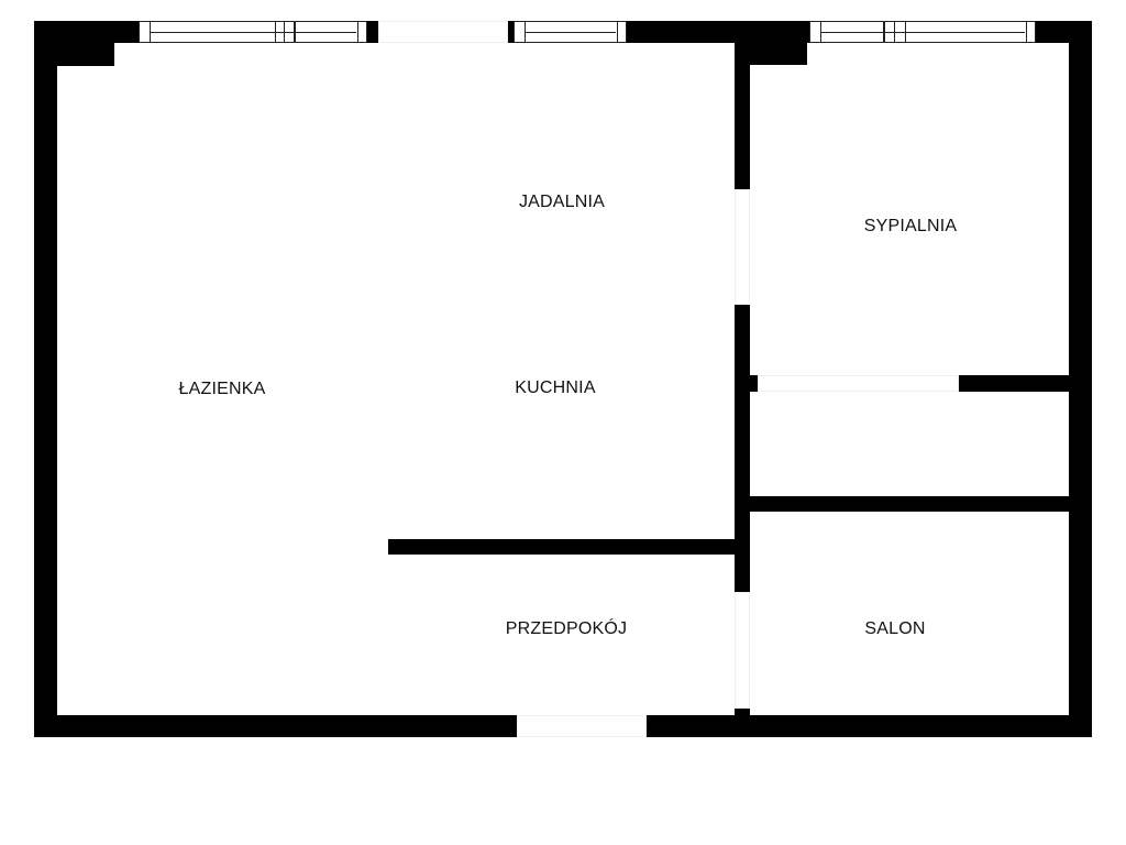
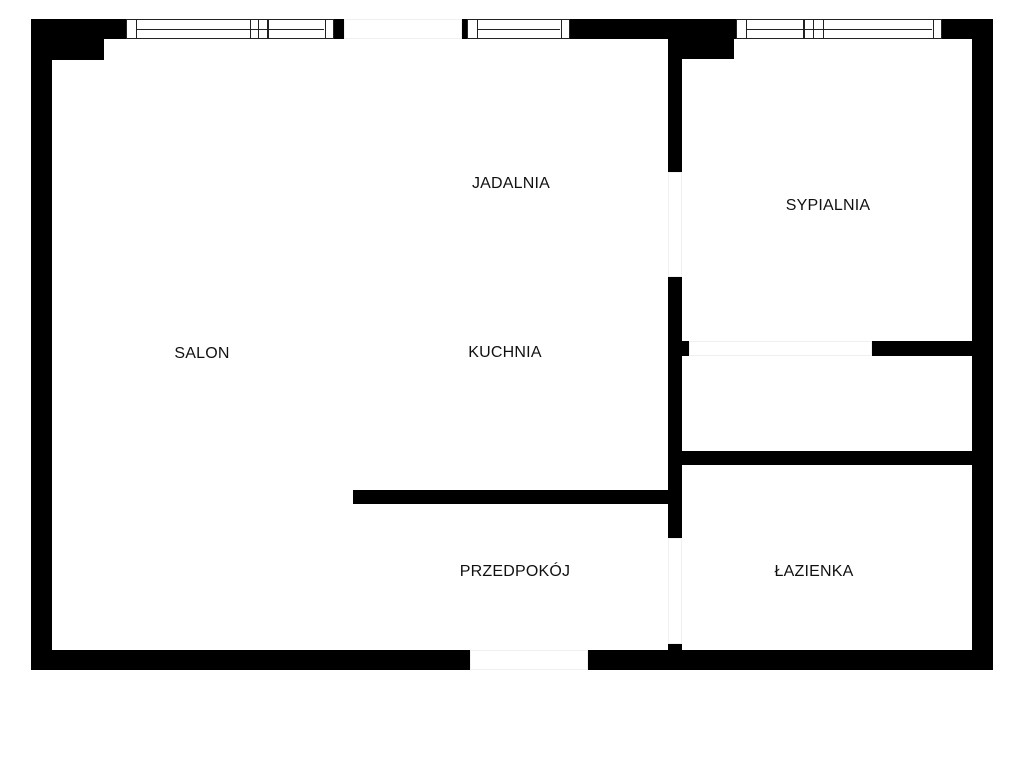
- ŁAZIENKA
+ SALON
  JADALNIA
  KUCHNIA
  SYPIALNIA
  PRZEDPOKÓJ
- SALON
+ ŁAZIENKA
